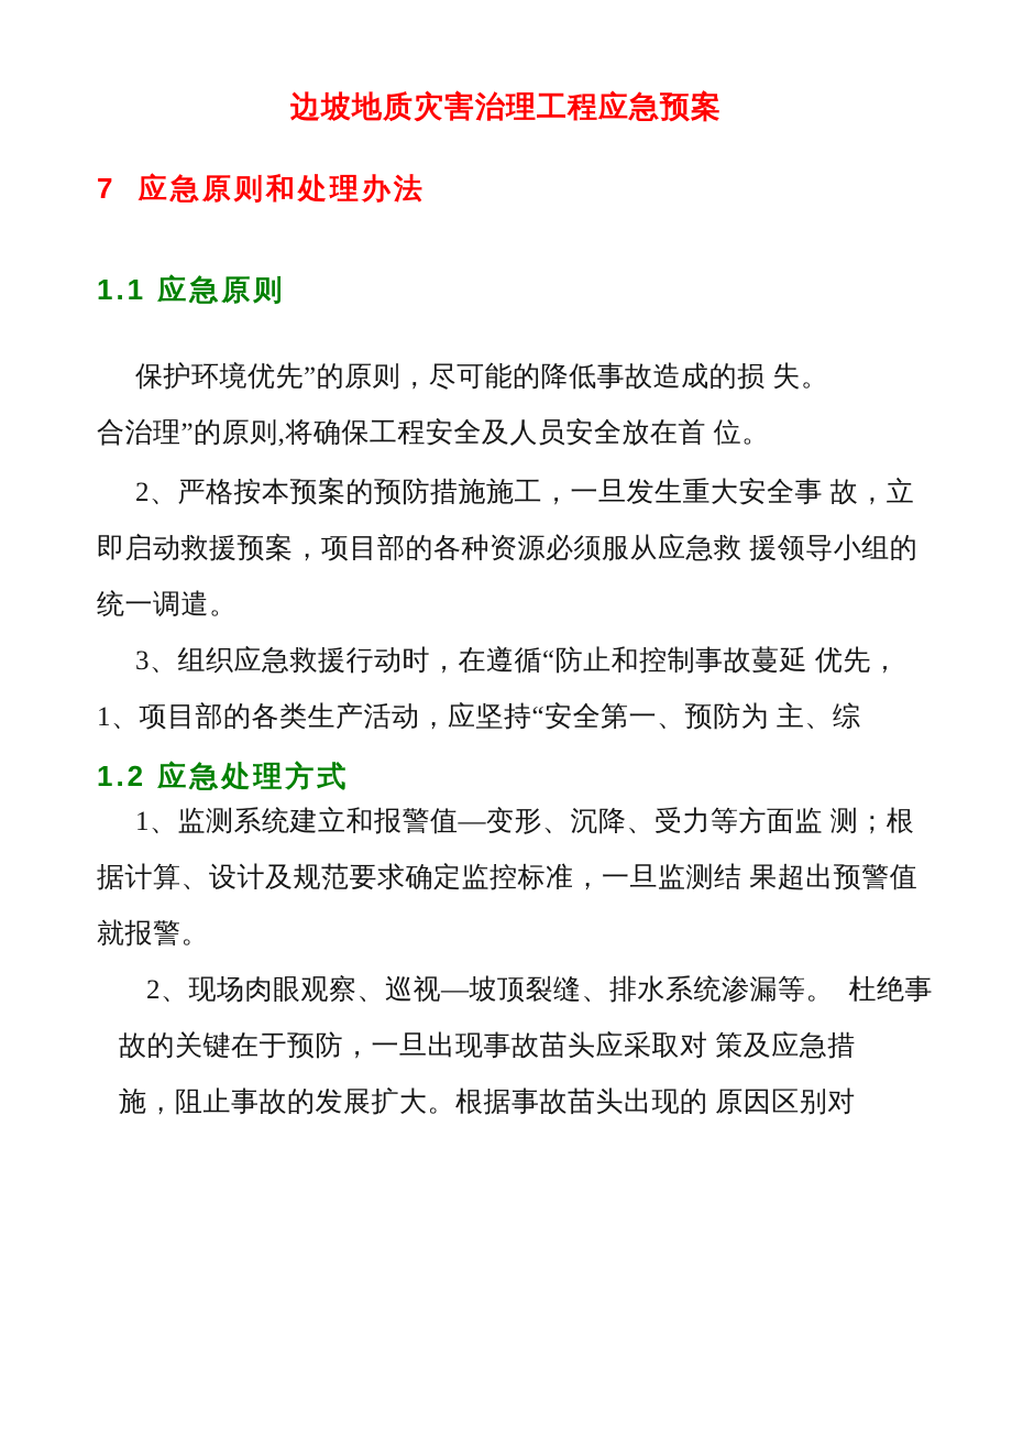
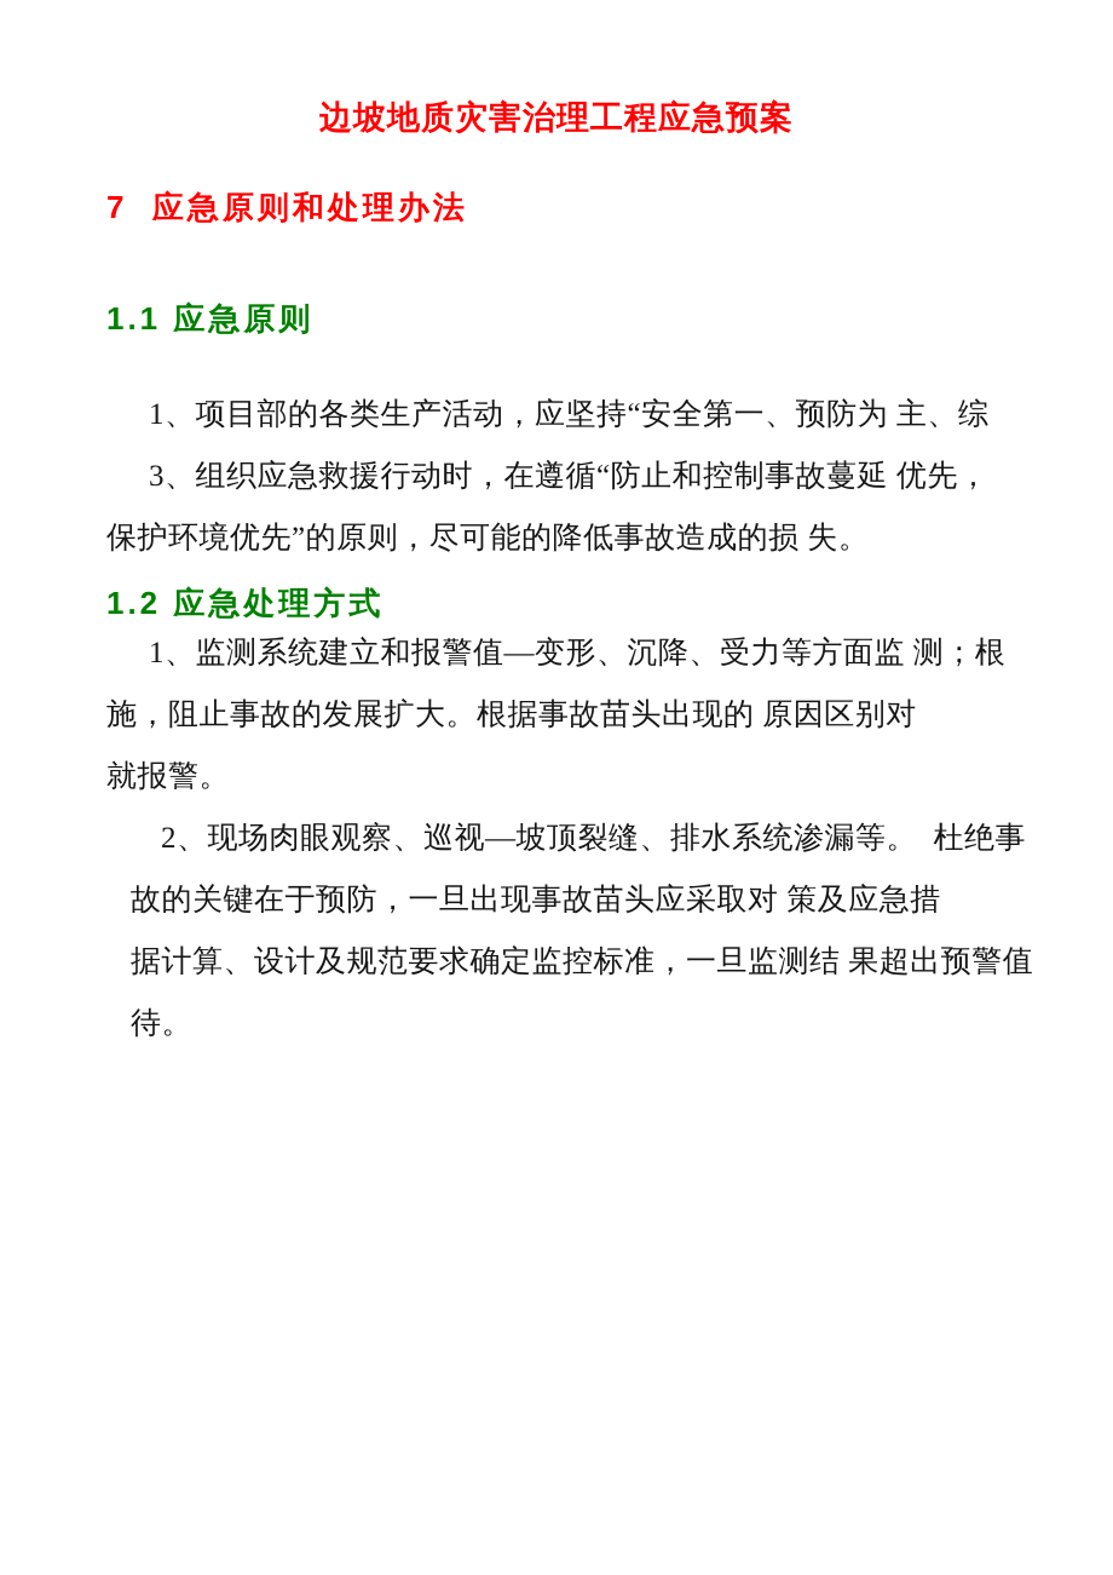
  边坡地质灾害治理工程应急预案
  7 应急原则和处理办法
  1.1 应急原则
- 保护环境优先”的原则，尽可能的降低事故造成的损 失。
+ 1、项目部的各类生产活动，应坚持“安全第一、预防为 主、综
- 合治理”的原则,将确保工程安全及人员安全放在首 位。
- 2、严格按本预案的预防措施施工，一旦发生重大安全事 故，立
- 即启动救援预案，项目部的各种资源必须服从应急救 援领导小组的
- 统一调遣。
  3、组织应急救援行动时，在遵循“防止和控制事故蔓延 优先，
- 1、项目部的各类生产活动，应坚持“安全第一、预防为 主、综
+ 保护环境优先”的原则，尽可能的降低事故造成的损 失。
  1.2 应急处理方式
  1、监测系统建立和报警值—变形、沉降、受力等方面监 测；根
- 据计算、设计及规范要求确定监控标准，一旦监测结 果超出预警值
+ 施，阻止事故的发展扩大。根据事故苗头出现的 原因区别对
  就报警。
  2、现场肉眼观察、巡视—坡顶裂缝、排水系统渗漏等。 杜绝事
  故的关键在于预防，一旦出现事故苗头应采取对 策及应急措
- 施，阻止事故的发展扩大。根据事故苗头出现的 原因区别对
+ 据计算、设计及规范要求确定监控标准，一旦监测结 果超出预警值
+ 待。
